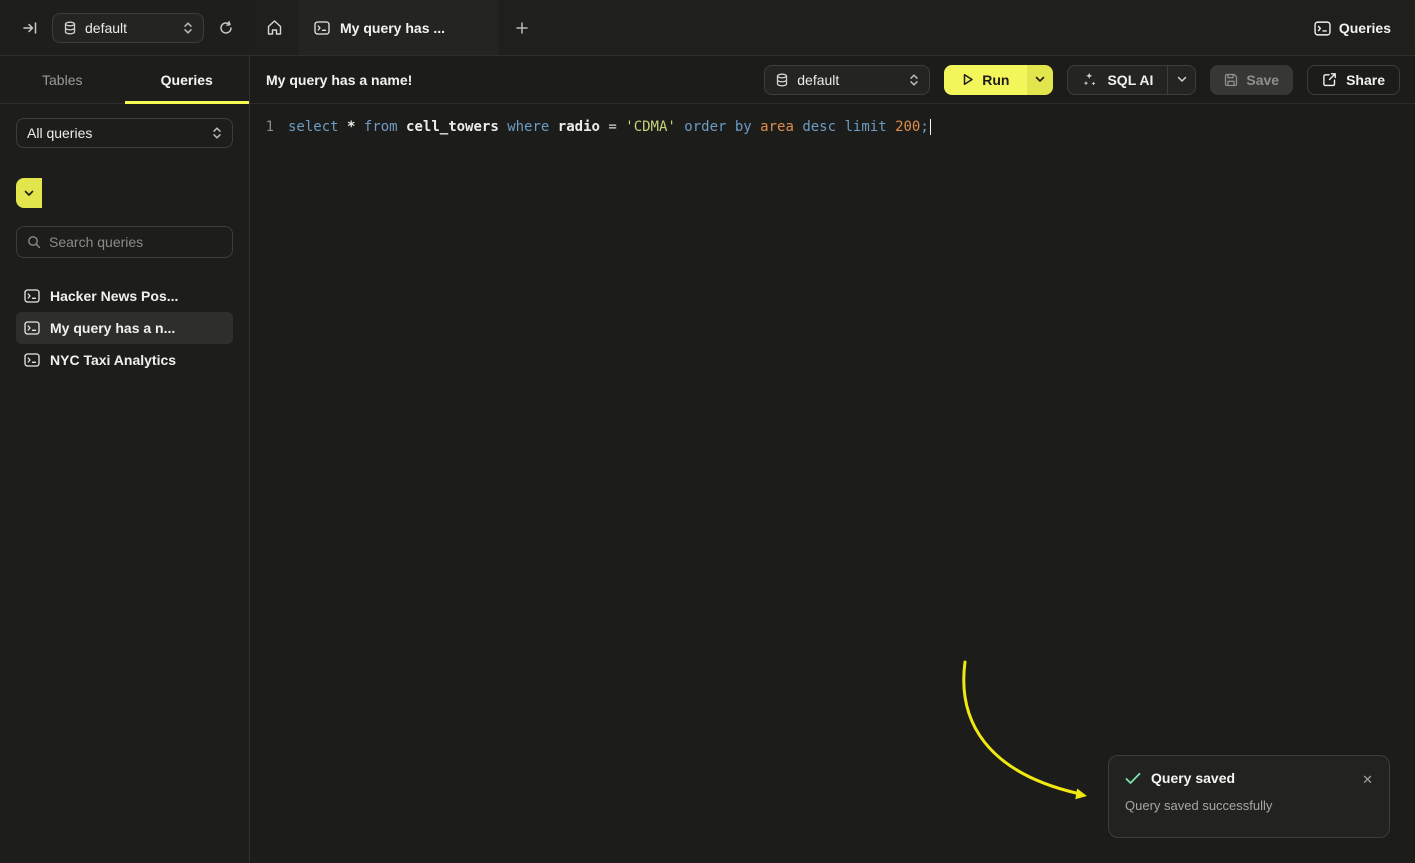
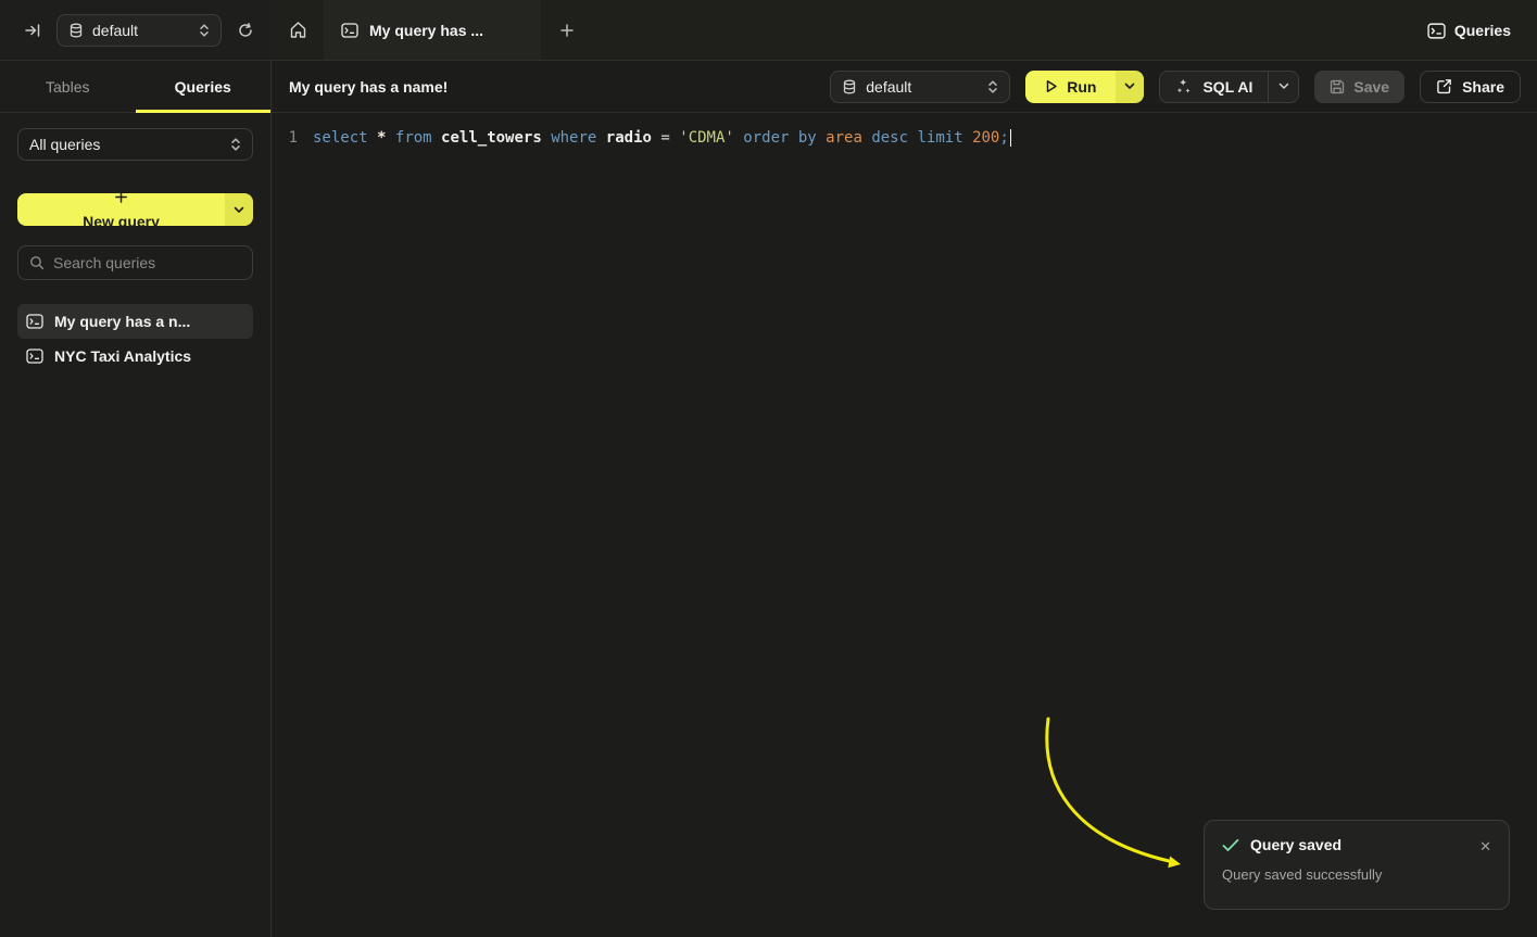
  default
  My query has ...
  Queries
  Tables
  Queries
  All queries
+ New query
  Search queries
- Hacker News Pos...
  My query has a n...
  NYC Taxi Analytics
  My query has a name!
  default
  Run
  SQL AI
  Save
  Share
  1
  select * from cell_towers where radio = 'CDMA' order by area desc limit 200;
  Query saved
  ✕
  Query saved successfully
